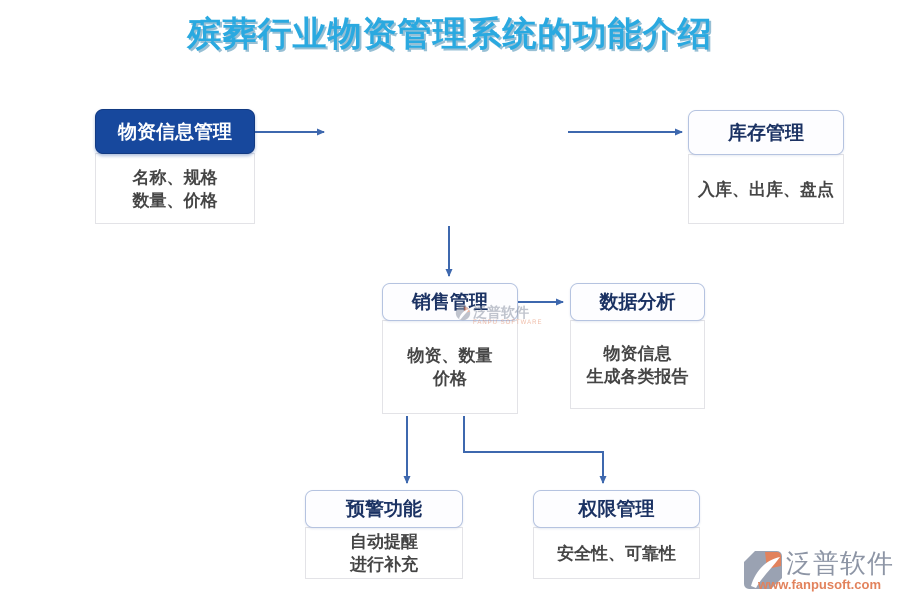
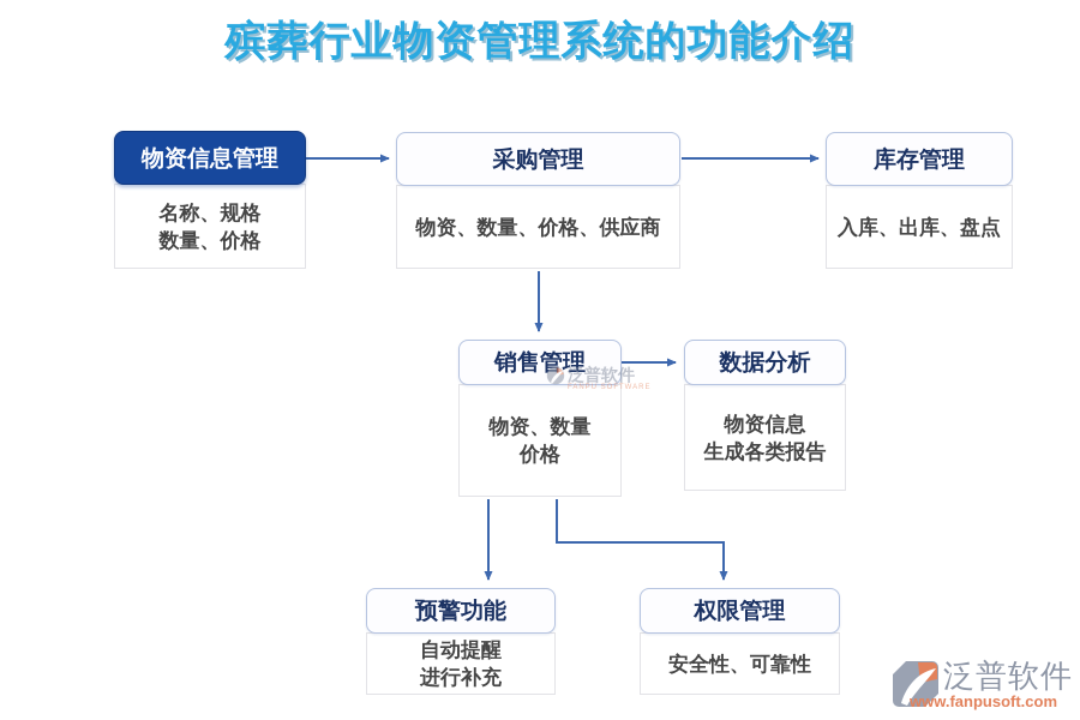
  殡葬行业物资管理系统的功能介绍
  物资信息管理
  名称、规格
  数量、价格
+ 采购管理
+ 物资、数量、价格、供应商
  库存管理
  入库、出库、盘点
  销售管理
  物资、数量
  价格
  数据分析
  物资信息
  生成各类报告
  预警功能
  自动提醒
  进行补充
  权限管理
  安全性、可靠性
  泛普软件
  泛普软件
  www.fanpusoft.com
